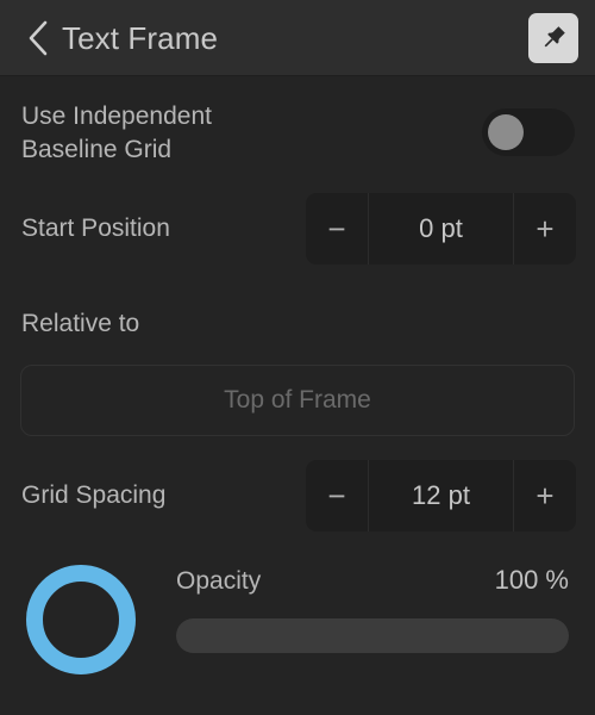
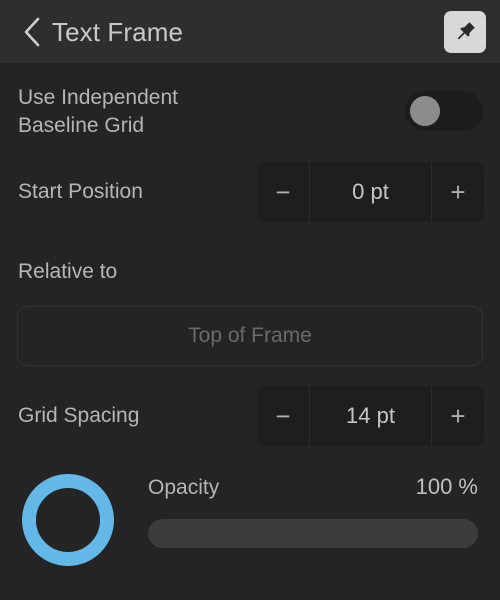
  Text Frame
  Use Independent
  Baseline Grid
  Start Position
  −
  0 pt
  +
  Relative to
  Top of Frame
  Grid Spacing
  −
- 12 pt
+ 14 pt
  +
  Opacity
  100 %
